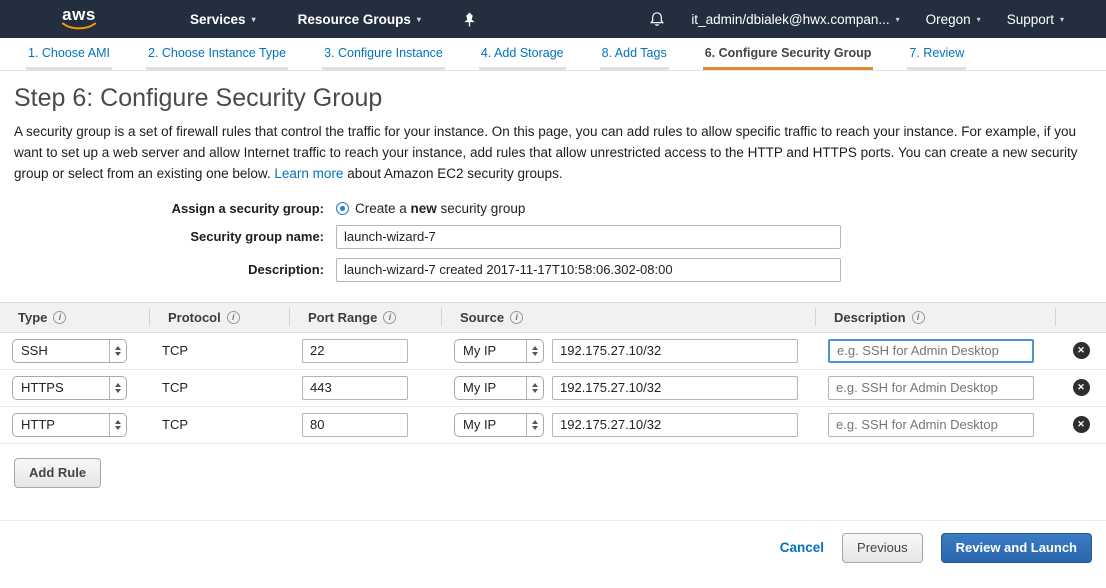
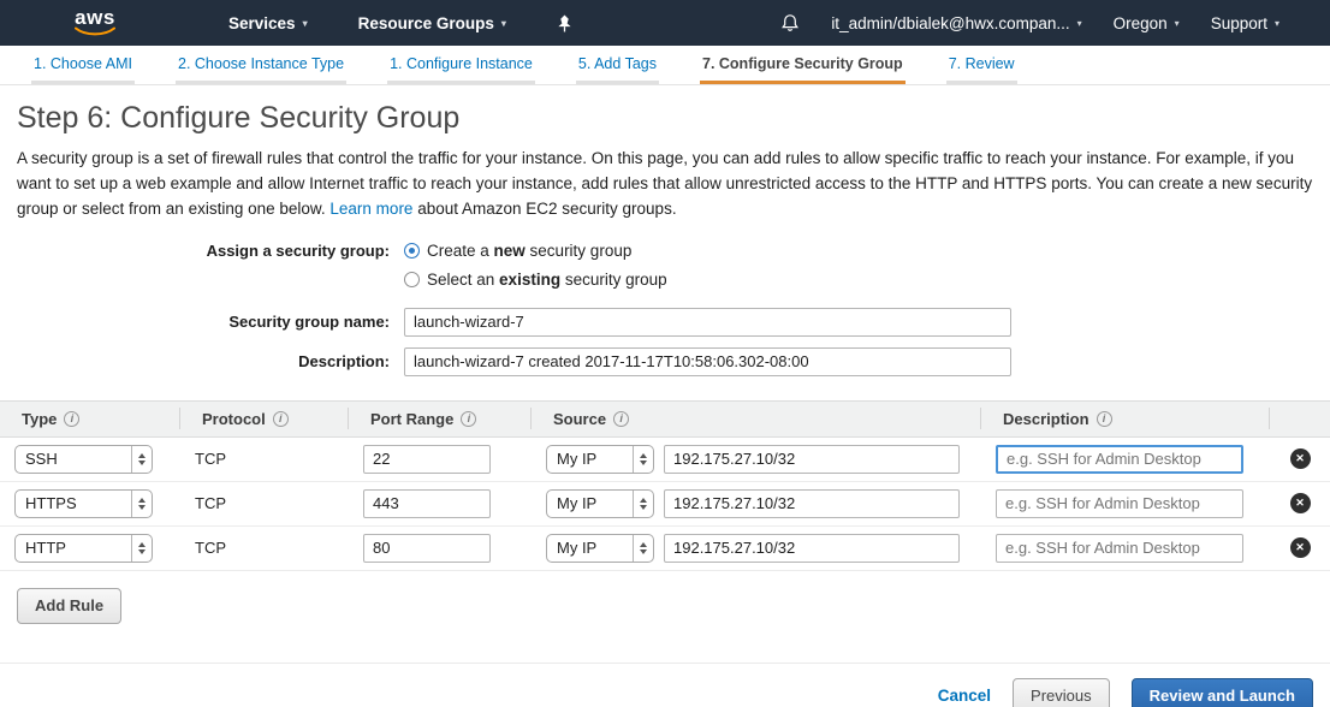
  aws
  Services
  ▾
  Resource Groups
  ▾
  it_admin/dbialek@hwx.compan...
  ▾
  Oregon
  ▾
  Support
  ▾
  1. Choose AMI
  2. Choose Instance Type
- 3. Configure Instance
+ 1. Configure Instance
- 4. Add Storage
- 8. Add Tags
+ 5. Add Tags
- 6. Configure Security Group
+ 7. Configure Security Group
  7. Review
  Step 6: Configure Security Group
- A security group is a set of firewall rules that control the traffic for your instance. On this page, you can add rules to allow specific traffic to reach your instance. For example, if you want to set up a web server and allow Internet traffic to reach your instance, add rules that allow unrestricted access to the HTTP and HTTPS ports. You can create a new security group or select from an existing one below. Learn more about Amazon EC2 security groups.
+ A security group is a set of firewall rules that control the traffic for your instance. On this page, you can add rules to allow specific traffic to reach your instance. For example, if you want to set up a web example and allow Internet traffic to reach your instance, add rules that allow unrestricted access to the HTTP and HTTPS ports. You can create a new security group or select from an existing one below. Learn more about Amazon EC2 security groups.
  Assign a security group:
  Create a new security group
+ Select an existing security group
  Security group name:
  launch-wizard-7
  Description:
  launch-wizard-7 created 2017-11-17T10:58:06.302-08:00
  Type
  i
  Protocol
  i
  Port Range
  i
  Source
  i
  Description
  i
  SSH
  TCP
  22
  My IP
  192.175.27.10/32
  e.g. SSH for Admin Desktop
  ✕
  HTTPS
  TCP
  443
  My IP
  192.175.27.10/32
  e.g. SSH for Admin Desktop
  ✕
  HTTP
  TCP
  80
  My IP
  192.175.27.10/32
  e.g. SSH for Admin Desktop
  ✕
  Add Rule
  Cancel
  Previous
  Review and Launch
